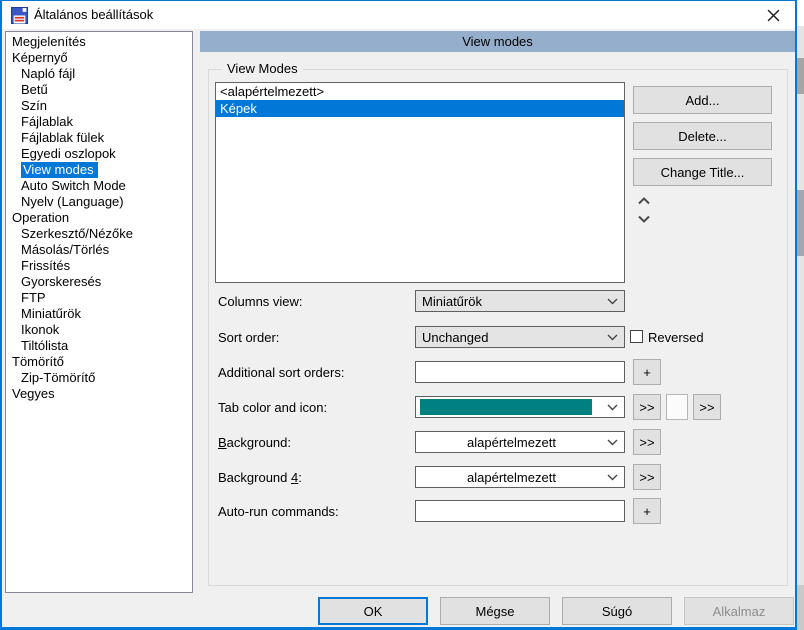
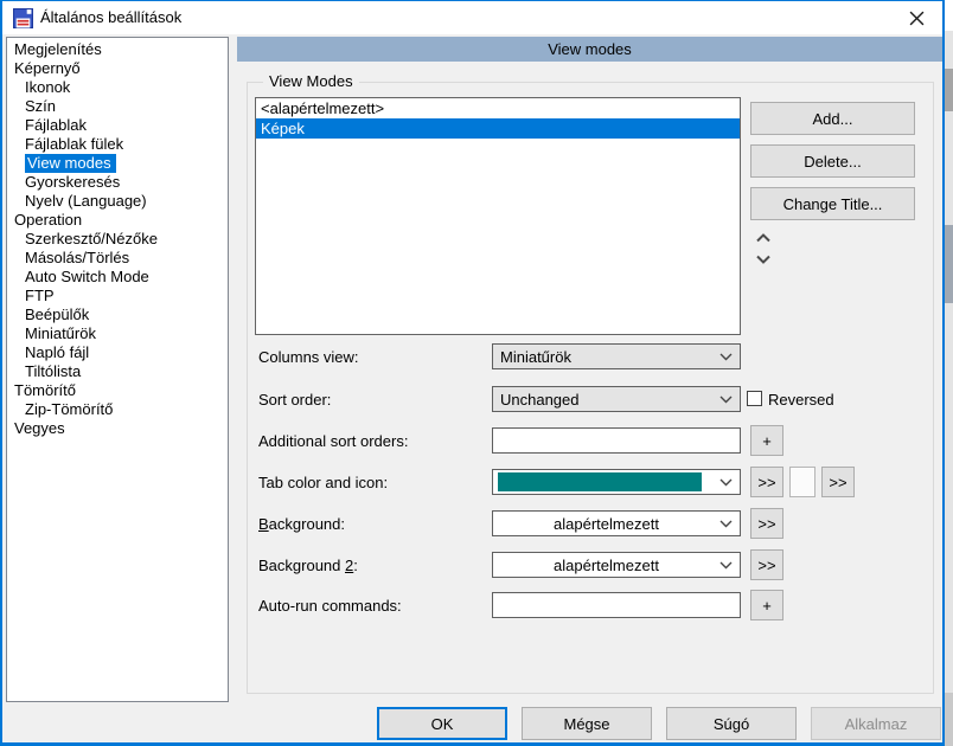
  Általános beállítások
  Megjelenítés
  Képernyő
- Napló fájl
+ Ikonok
- Betű
  Szín
  Fájlablak
  Fájlablak fülek
- Egyedi oszlopok
  View modes
- Auto Switch Mode
+ Gyorskeresés
  Nyelv (Language)
  Operation
  Szerkesztő/Nézőke
  Másolás/Törlés
- Frissítés
- Gyorskeresés
+ Auto Switch Mode
  FTP
+ Beépülők
  Miniatűrök
- Ikonok
+ Napló fájl
  Tiltólista
  Tömörítő
  Zip-Tömörítő
  Vegyes
  View modes
  View Modes
  <alapértelmezett>
  Képek
  Add...
  Delete...
  Change Title...
  Columns view:
  Miniatűrök
  Sort order:
  Unchanged
  Reversed
  Additional sort orders:
  +
  Tab color and icon:
  >>
  >>
  Background:
  alapértelmezett
  >>
- Background 4:
+ Background 2:
  alapértelmezett
  >>
  Auto-run commands:
  +
  OK
  Mégse
  Súgó
  Alkalmaz
